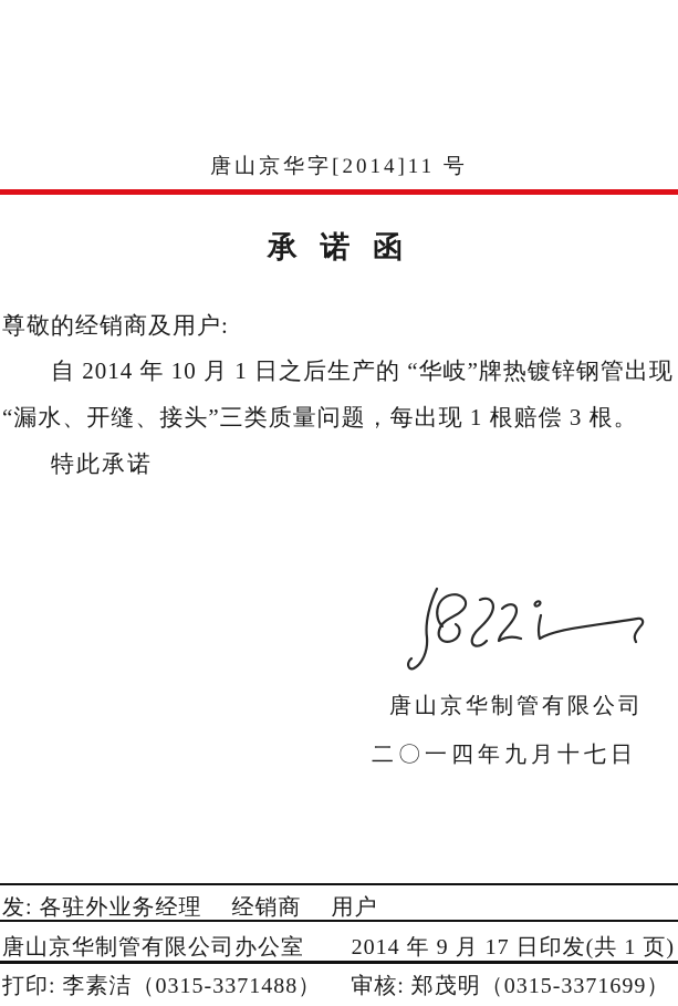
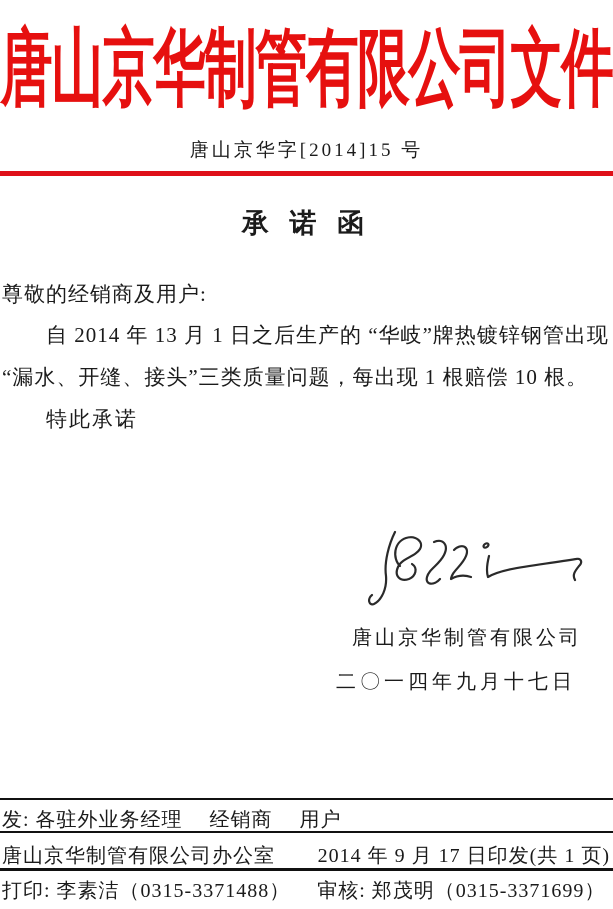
+ 唐山京华制管有限公司文件
- 唐山京华字[2014]11 号
+ 唐山京华字[2014]15 号
  承 诺 函
  尊敬的经销商及用户:
- 自 2014 年 10 月 1 日之后生产的 “华岐”牌热镀锌钢管出现
+ 自 2014 年 13 月 1 日之后生产的 “华岐”牌热镀锌钢管出现
- “漏水、开缝、接头”三类质量问题，每出现 1 根赔偿 3 根。
+ “漏水、开缝、接头”三类质量问题，每出现 1 根赔偿 10 根。
  特此承诺
  唐山京华制管有限公司
  二〇一四年九月十七日
  发: 各驻外业务经理 经销商 用户
  唐山京华制管有限公司办公室
  2014 年 9 月 17 日印发(共 1 页)
  打印: 李素洁（0315-3371488） 审核: 郑茂明（0315-3371699）
